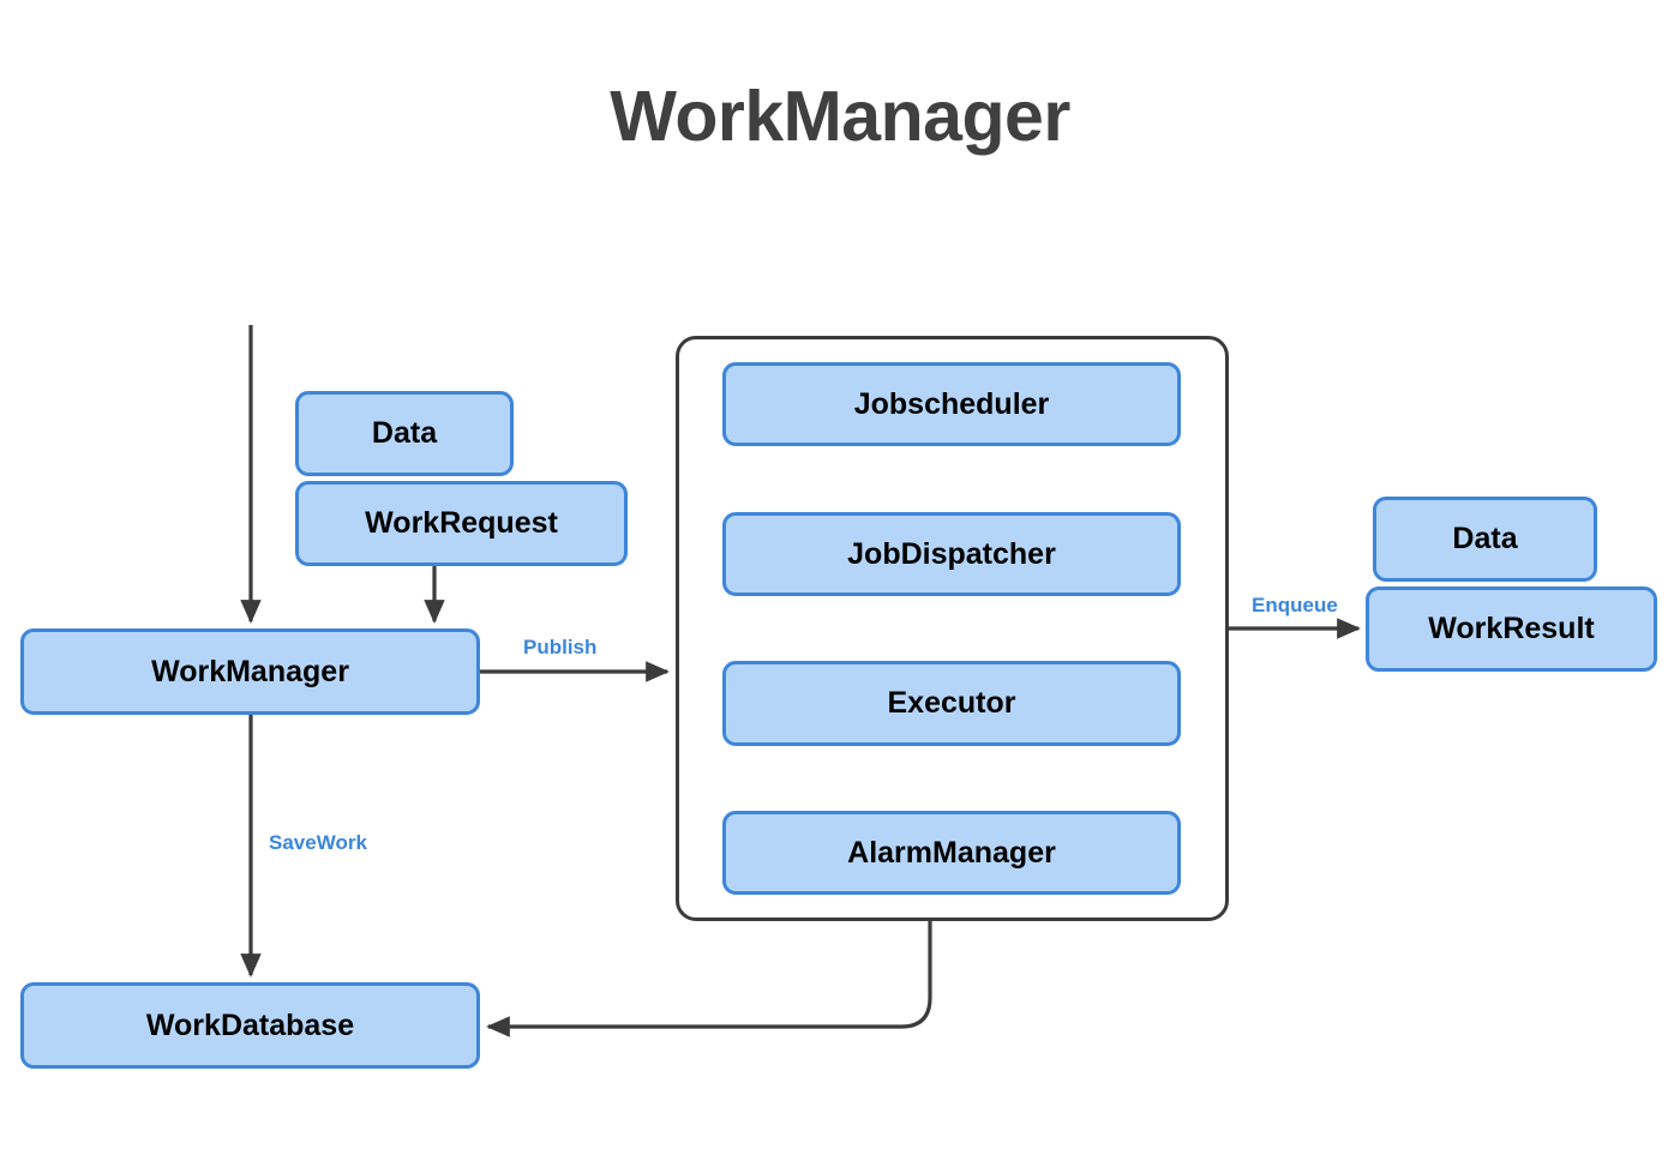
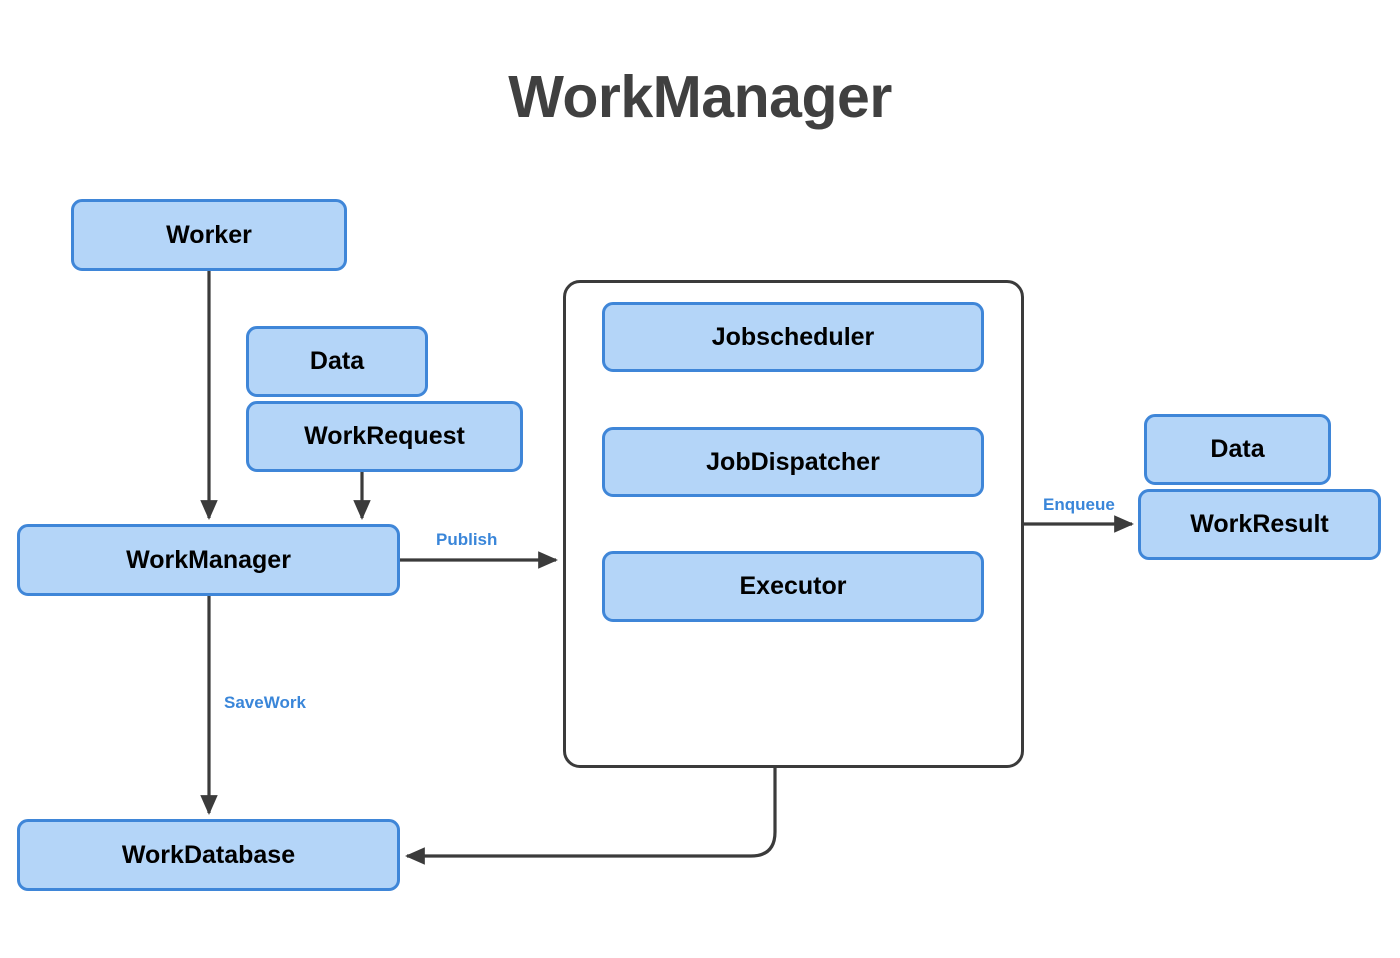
  WorkManager
+ Worker
  Data
  WorkRequest
  WorkManager
  WorkDatabase
  Jobscheduler
  JobDispatcher
  Executor
- AlarmManager
  Data
  WorkResult
  Publish
  SaveWork
  Enqueue
